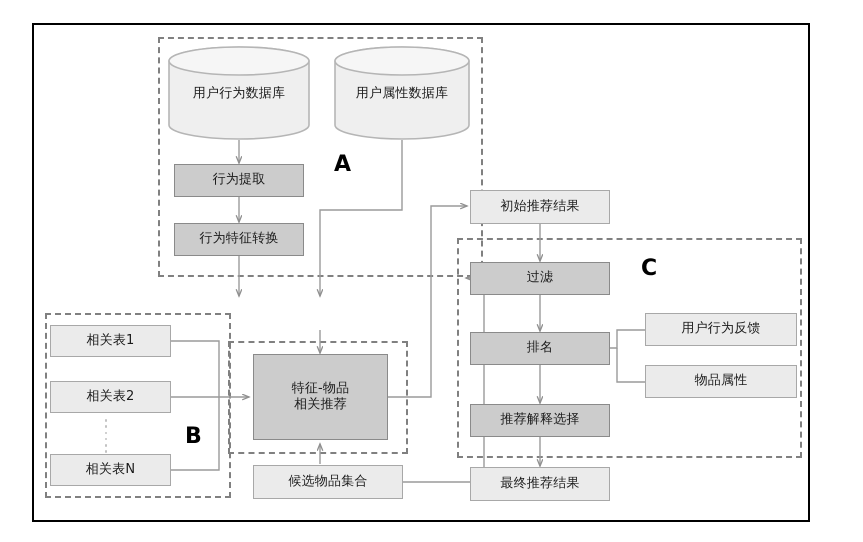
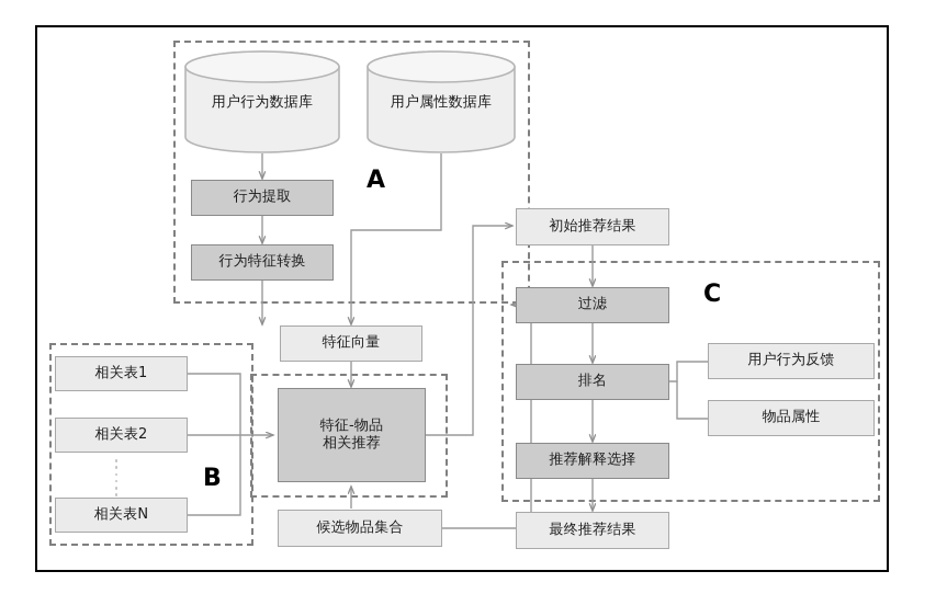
  A
  B
  C
  用户行为数据库
  用户属性数据库
  行为提取
  行为特征转换
+ 特征向量
  相关表1
  相关表2
  相关表N
  特征-物品
  相关推荐
  候选物品集合
  初始推荐结果
  过滤
  排名
  推荐解释选择
  最终推荐结果
  用户行为反馈
  物品属性
